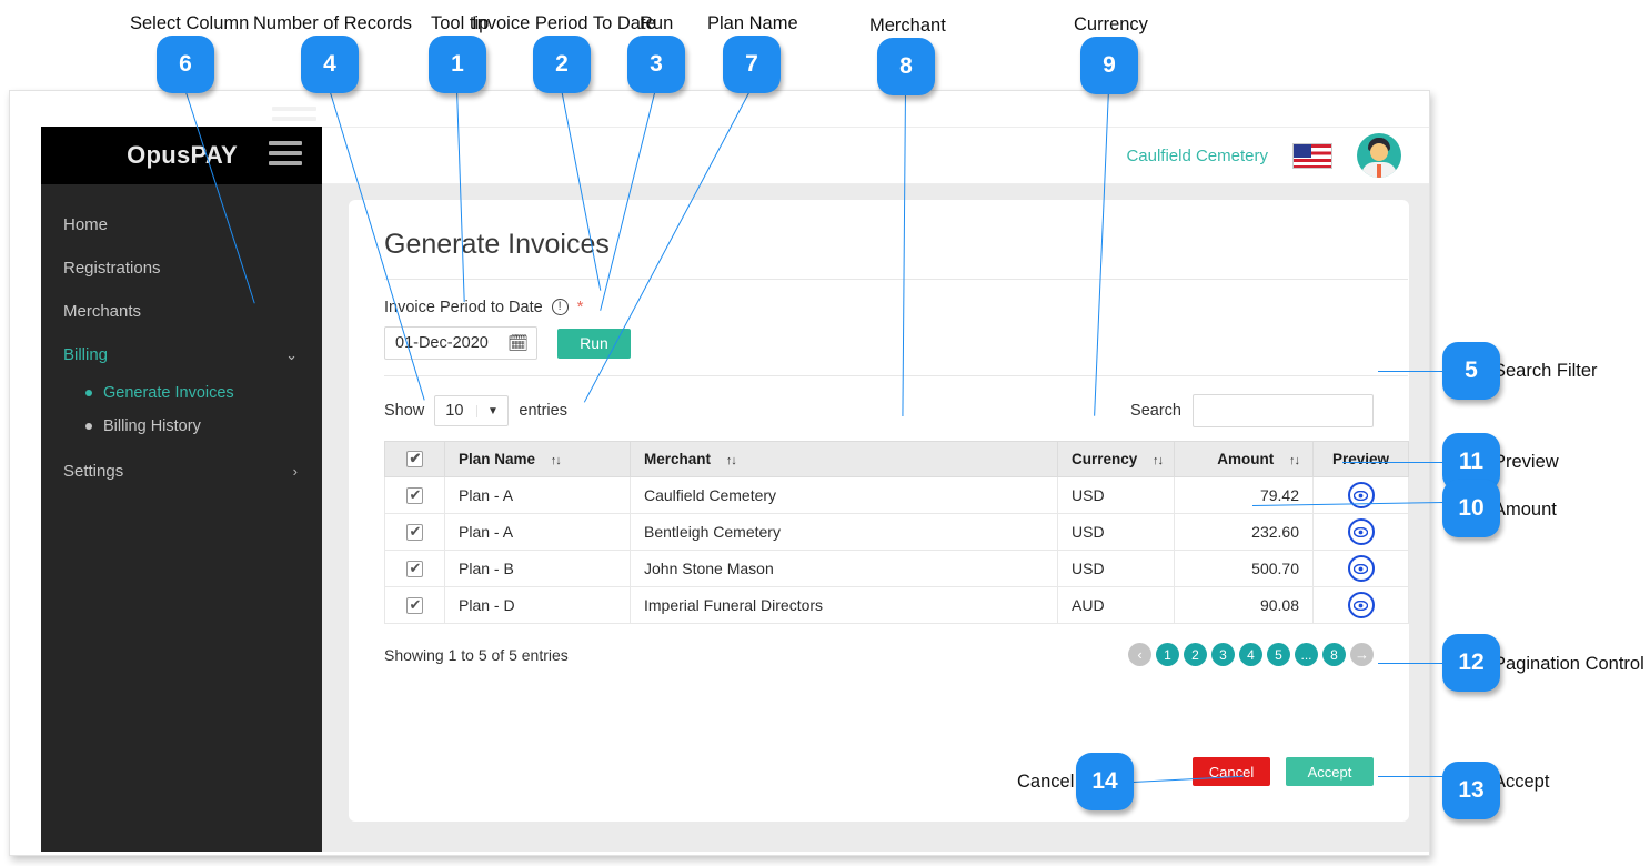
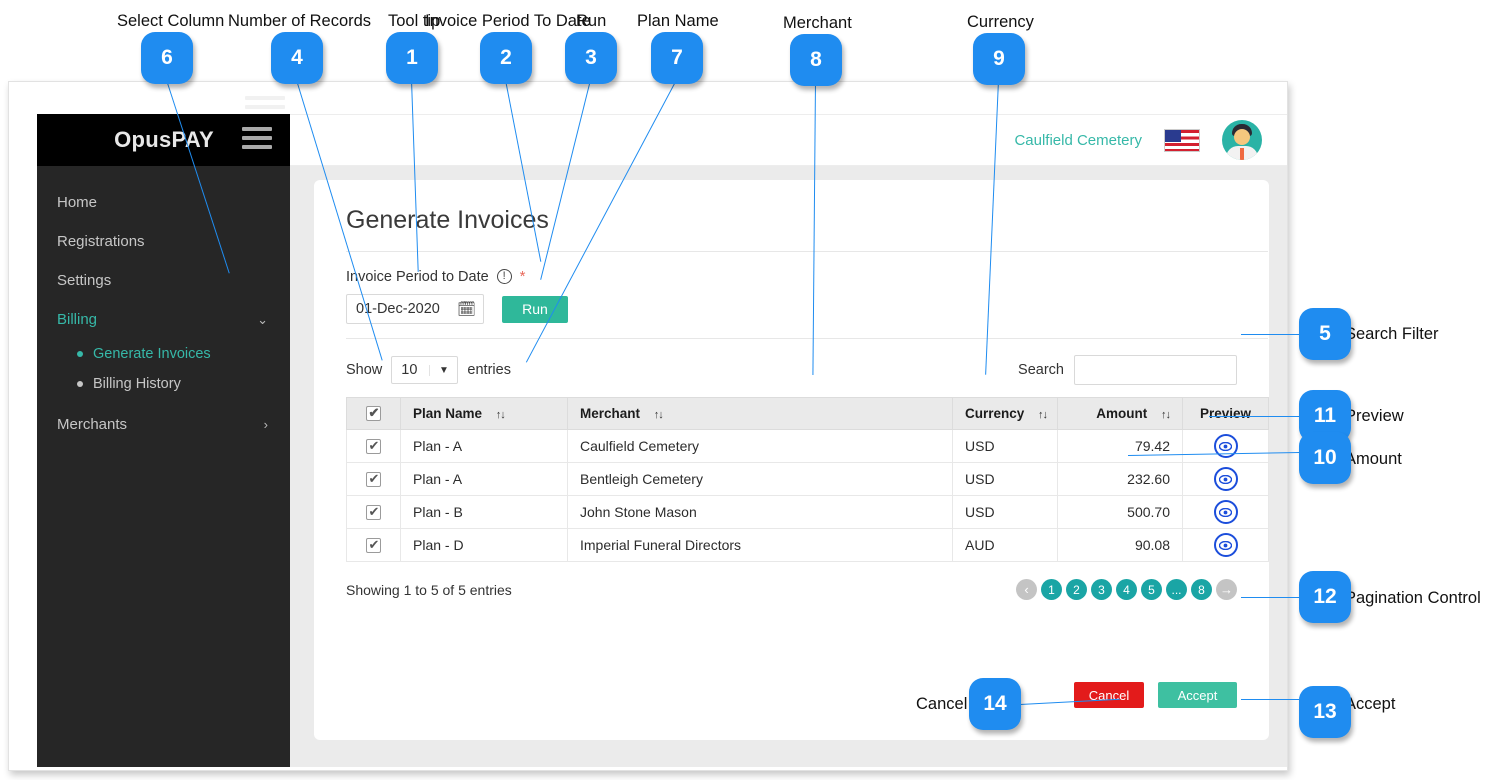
  OpusPAY
  Home
  Registrations
- Merchants
+ Settings
  Billing
  ⌄
  Generate Invoices
  Billing History
- Settings
+ Merchants
  ›
  Caulfield Cemetery
  Generate Invoices
  Invoice Period to Date
  !
  *
  01-Dec-2020
  🗓
  Run
  Show
  10
  ▼
  entries
  Search
  	Plan Name ↑↓	Merchant ↑↓	Currency ↑↓	Amount ↑↓	Preview
  	Plan - A	Caulfield Cemetery	USD	79.42
  	Plan - A	Bentleigh Cemetery	USD	232.60
  	Plan - B	John Stone Mason	USD	500.70
  	Plan - D	Imperial Funeral Directors	AUD	90.08
  Showing 1 to 5 of 5 entries
  ‹
  1
  2
  3
  4
  5
  ...
  8
  →
  Cancel
  Accept
  Select Column
  6
  Number of Records
  4
  Tool tip
  1
  Invoice Period To Date
  2
  Run
  3
  Plan Name
  7
  Merchant
  8
  Currency
  9
  5
  earch Filter
  11
  review
  10
  mount
  12
  agination Control
  13
  ccept
  Cancel
  14
